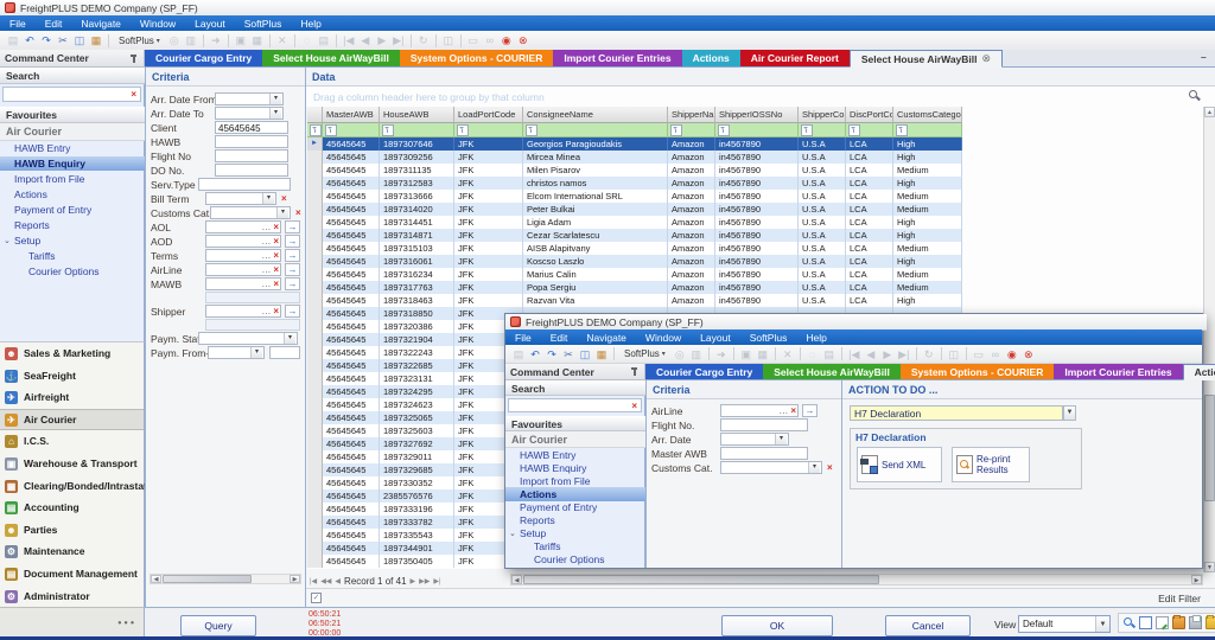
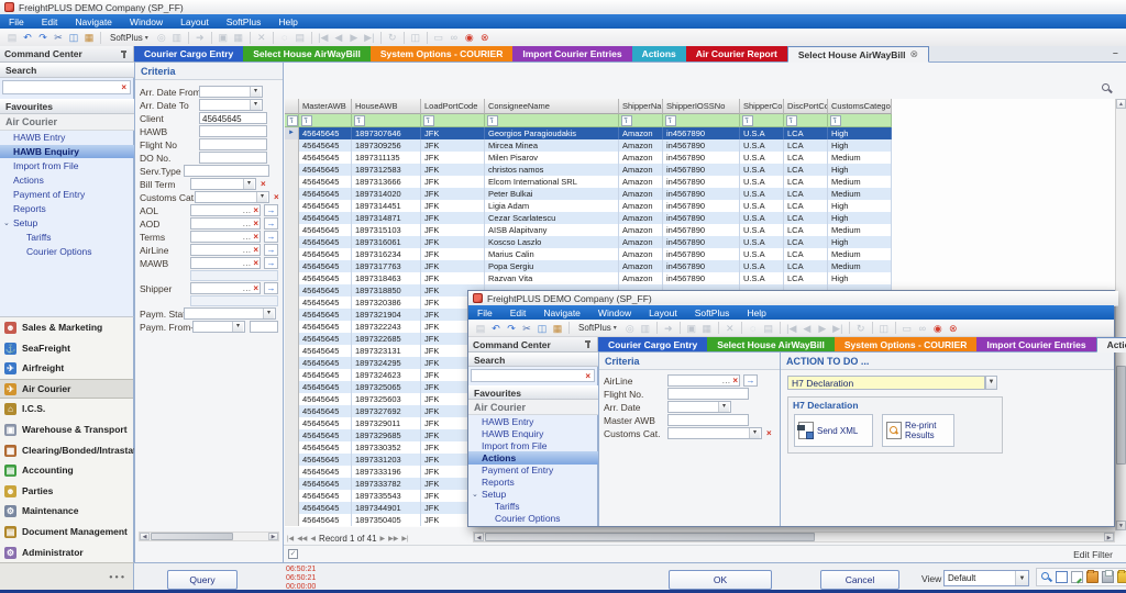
  FreightPLUS DEMO Company (SP_FF)
  File
  Edit
  Navigate
  Window
  Layout
  SoftPlus
  Help
  ▤
  ↶
  ↷
  ✂
  ◫
  ▦
  SoftPlus
  ◎
  ▥
  ➜
  ▣
  ▦
  ✕
  ▤
  |◀
  ◀
  ▶
  ▶|
  ↻
  ◫
  ▭
  ∞
  ◉
  ⊗
  Command Center
  Courier Cargo Entry
  Select House AirWayBill
  System Options - COURIER
  Import Courier Entries
  Actions
  Air Courier Report
  Select House AirWayBill
  ⊗
  –
  Search
  ×
  Favourites
  Air Courier
  HAWB Entry
  HAWB Enquiry
  Import from File
  Actions
  Payment of Entry
  Reports
  Setup
  Tariffs
  Courier Options
  ☻
  Sales & Marketing
  ⚓
  SeaFreight
  ✈
  Airfreight
  ✈
  Air Courier
  ⌂
  I.C.S.
  ▣
  Warehouse & Transport
  ▦
  Clearing/Bonded/Intrasta
  ▤
  Accounting
  ☻
  Parties
  ⚙
  Maintenance
  ▤
  Document Management
  ⚙
  Administrator
  • • •
  Criteria
  Arr. Date From
  Arr. Date To
  Client
  45645645
  HAWB
  Flight No
  DO No.
  Serv.Type
  Bill Term
  ×
  Customs Cat
  ×
  AOL
  …
  ×
  →
  AOD
  …
  ×
  →
  Terms
  …
  ×
  →
  AirLine
  …
  ×
  →
  MAWB
  …
  ×
  →
  Shipper
  …
  ×
  →
  Paym. Sta
  Paym. From
- Data
- Drag a column header here to group by that column
  MasterAWB
  HouseAWB
  LoadPortCode
  ConsigneeName
  ShipperNa
  ShipperIOSSNo
  ShipperCo
  DiscPortCo
  CustomsCategor
  45645645
  1897307646
  JFK
  Georgios Paragioudakis
  Amazon
  in4567890
  U.S.A
  LCA
  High
  45645645
  1897309256
  JFK
  Mircea Minea
  Amazon
  in4567890
  U.S.A
  LCA
  High
  45645645
  1897311135
  JFK
  Milen Pisarov
  Amazon
  in4567890
  U.S.A
  LCA
  Medium
  45645645
  1897312583
  JFK
  christos namos
  Amazon
  in4567890
  U.S.A
  LCA
  High
  45645645
  1897313666
  JFK
  Elcom International SRL
  Amazon
  in4567890
  U.S.A
  LCA
  Medium
  45645645
  1897314020
  JFK
  Peter Bulkai
  Amazon
  in4567890
  U.S.A
  LCA
  Medium
  45645645
  1897314451
  JFK
  Ligia Adam
  Amazon
  in4567890
  U.S.A
  LCA
  High
  45645645
  1897314871
  JFK
  Cezar Scarlatescu
  Amazon
  in4567890
  U.S.A
  LCA
  High
  45645645
  1897315103
  JFK
  AISB Alapitvany
  Amazon
  in4567890
  U.S.A
  LCA
  Medium
  45645645
  1897316061
  JFK
  Koscso Laszlo
  Amazon
  in4567890
  U.S.A
  LCA
  High
  45645645
  1897316234
  JFK
  Marius Calin
  Amazon
  in4567890
  U.S.A
  LCA
  Medium
  45645645
  1897317763
  JFK
  Popa Sergiu
  Amazon
  in4567890
  U.S.A
  LCA
  Medium
  45645645
  1897318463
  JFK
  Razvan Vita
  Amazon
  in4567890
  U.S.A
  LCA
  High
  45645645
  1897318850
  JFK
  45645645
  1897320386
  JFK
  45645645
  1897321904
  JFK
  45645645
  1897322243
  JFK
  45645645
  1897322685
  JFK
  45645645
  1897323131
  JFK
  45645645
  1897324295
  JFK
  45645645
  1897324623
  JFK
  45645645
  1897325065
  JFK
  45645645
  1897325603
  JFK
  45645645
  1897327692
  JFK
  45645645
  1897329011
  JFK
  45645645
  1897329685
  JFK
  45645645
  1897330352
  JFK
  45645645
- 2385576576
+ 1897331203
  JFK
  45645645
  1897333196
  JFK
  45645645
  1897333782
  JFK
  45645645
  1897335543
  JFK
  45645645
  1897344901
  JFK
  45645645
  1897350405
  JFK
  Record 1 of 41
  Edit Filter
  Query
  OK
  Cancel
  View
  Default
  FreightPLUS DEMO Company (SP_FF)
  File
  Edit
  Navigate
  Window
  Layout
  SoftPlus
  Help
  ▤
  ↶
  ↷
  ✂
  ◫
  ▦
  SoftPlus
  ◎
  ▥
  ➜
  ▣
  ▦
  ✕
  ▤
  |◀
  ◀
  ▶
  ▶|
  ↻
  ◫
  ▭
  ∞
  ◉
  ⊗
  Command Center
  Courier Cargo Entry
  Select House AirWayBill
  System Options - COURIER
  Import Courier Entries
  Search
  ×
  Favourites
  Air Courier
  HAWB Entry
  HAWB Enquiry
  Import from File
  Actions
  Payment of Entry
  Reports
  Setup
  Tariffs
  Courier Options
  Criteria
  AirLine
  …
  ×
  →
  Flight No.
  Arr. Date
  Master AWB
  Customs Cat.
  ×
  ACTION TO DO ...
  H7 Declaration
  H7 Declaration
  Send XML
  Re-print Results
